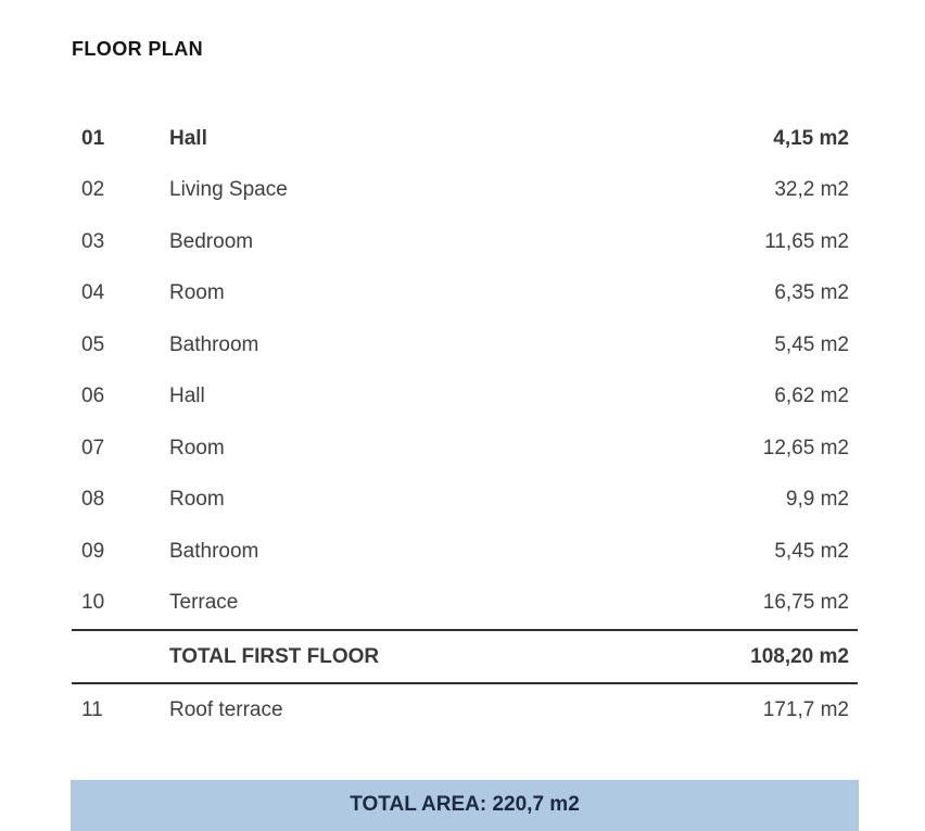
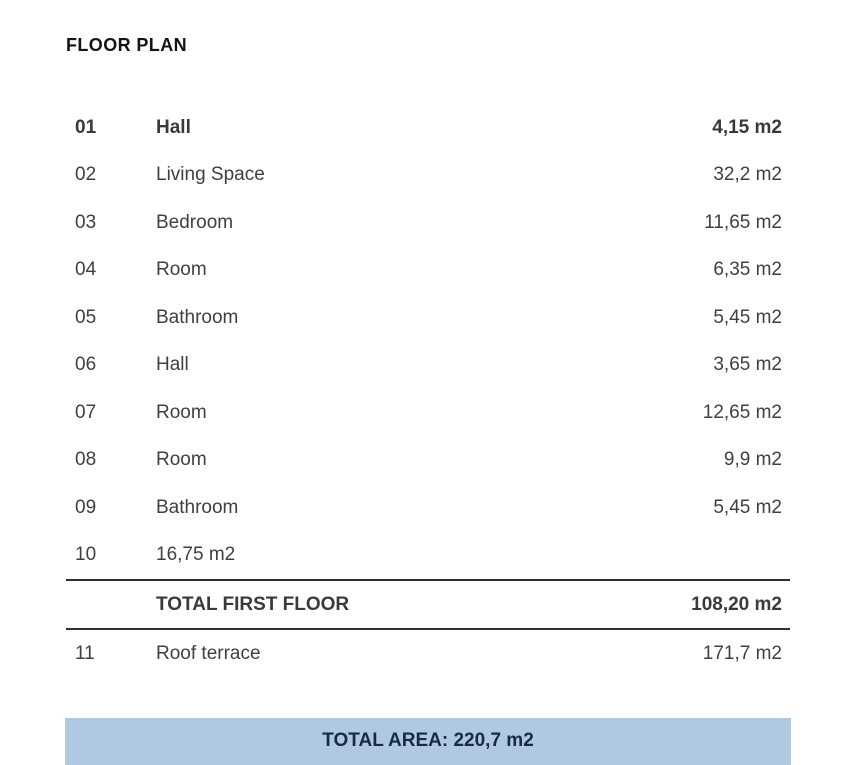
  FLOOR PLAN
  01
  Hall
  4,15 m2
  02
  Living Space
  32,2 m2
  03
  Bedroom
  11,65 m2
  04
  Room
  6,35 m2
  05
  Bathroom
  5,45 m2
  06
  Hall
- 6,62 m2
+ 3,65 m2
  07
  Room
  12,65 m2
  08
  Room
  9,9 m2
  09
  Bathroom
  5,45 m2
  10
- Terrace
  16,75 m2
  TOTAL FIRST FLOOR
  108,20 m2
  11
  Roof terrace
  171,7 m2
  TOTAL AREA: 220,7 m2
